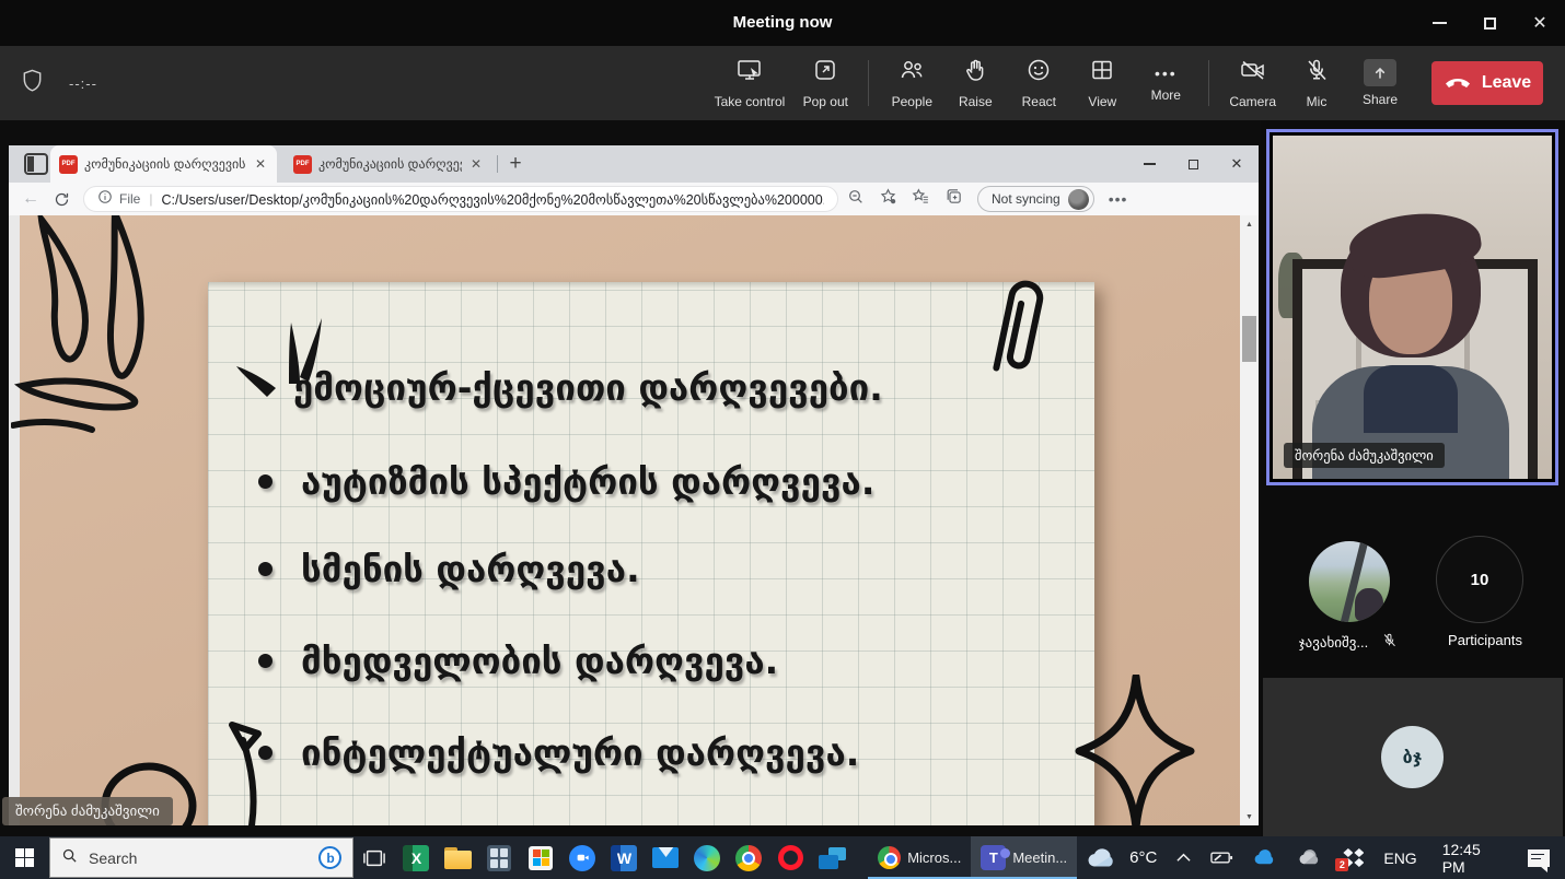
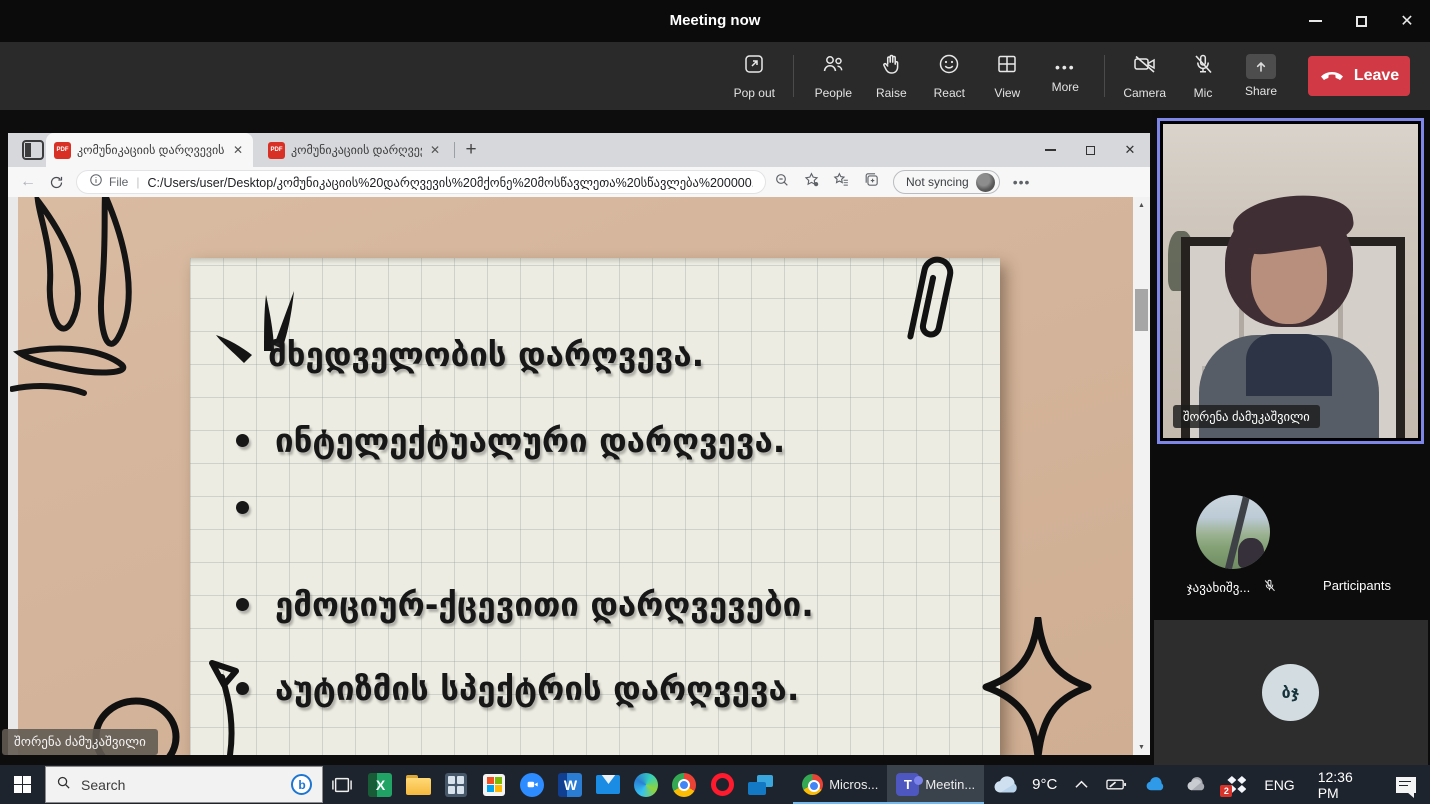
  Meeting now
  ✕
- --:--
- Take control
  Pop out
  People
  Raise
  React
  View
  •••
  More
  Camera
  Mic
  Share
  Leave
  კომუნიკაციის დარღვევის
  ✕
  კომუნიკაციის დარღვე
  ✕
  +
  ✕
  ←
  File
  |
  C:/Users/user/Desktop/კომუნიკაციის%20დარღვევის%20მქონე%20მოსწავლეთა%20სწავლება%200000
  Not syncing
  •••
- ემოციურ-ქცევითი დარღვევები.
+ მხედველობის დარღვევა.
- აუტიზმის სპექტრის დარღვევა.
+ ინტელექტუალური დარღვევა.
- სმენის დარღვევა.
- მხედველობის დარღვევა.
+ ემოციურ-ქცევითი დარღვევები.
- ინტელექტუალური დარღვევა.
+ აუტიზმის სპექტრის დარღვევა.
  შორენა ძამუკაშვილი
  შორენა ძამუკაშვილი
  ჯავახიშვ...
- 10
  Participants
  ბჯ
  Search
  b
  X
  W
  Micros...
  T
  Meetin...
- 6°C
+ 9°C
  2
  ENG
- 12:45 PM
+ 12:36 PM
